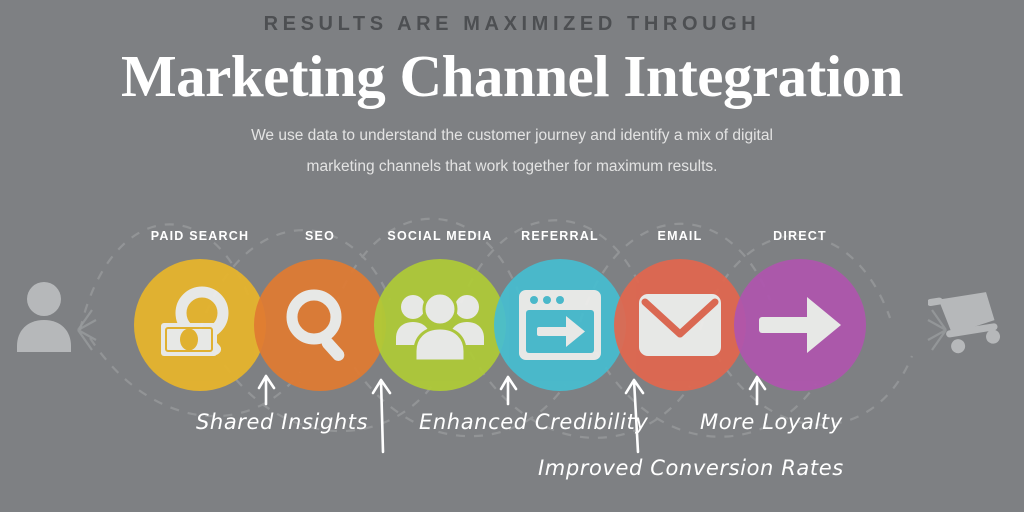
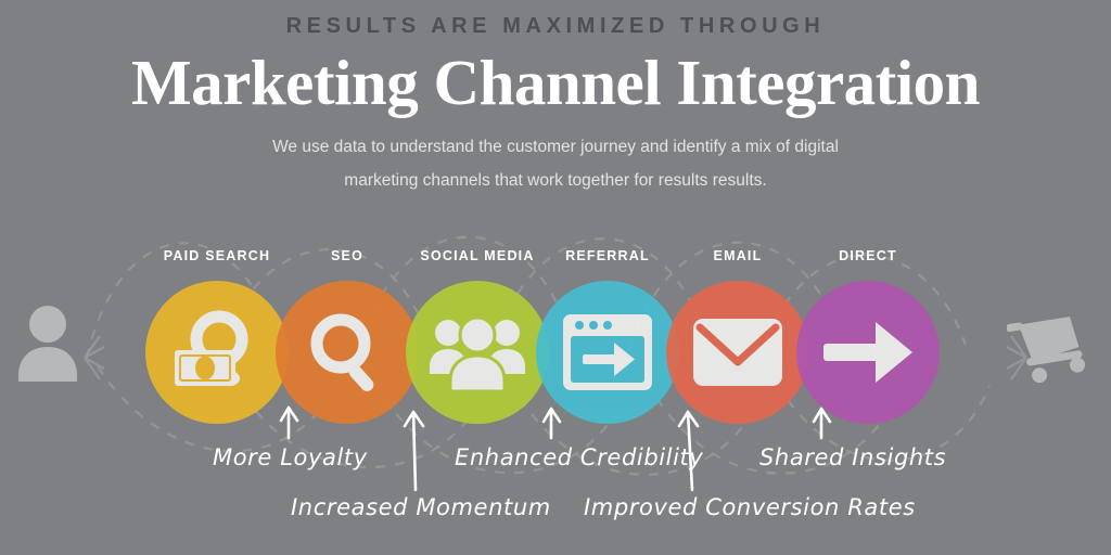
  RESULTS ARE MAXIMIZED THROUGH
  Marketing Channel Integration
  We use data to understand the customer journey and identify a mix of digital
- marketing channels that work together for maximum results.
+ marketing channels that work together for results results.
  PAID SEARCH
  SEO
  SOCIAL MEDIA
  REFERRAL
  EMAIL
  DIRECT
- Shared Insights
+ More Loyalty
+ Increased Momentum
  Enhanced Credibility
  Improved Conversion Rates
- More Loyalty
+ Shared Insights
